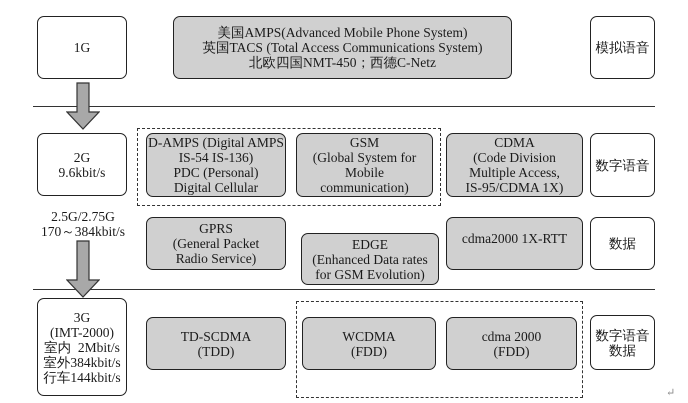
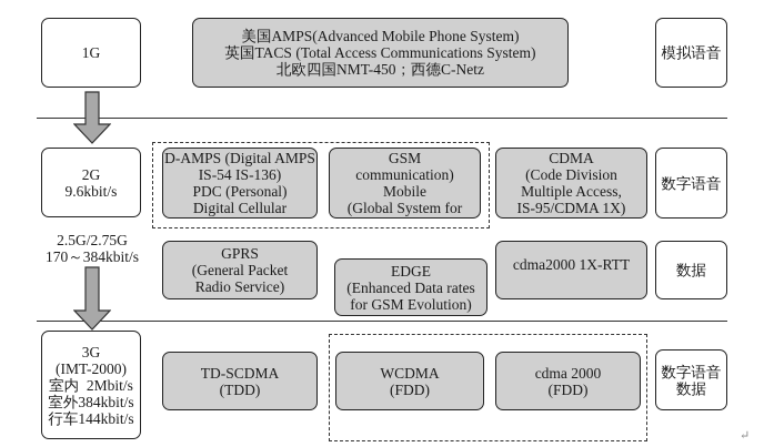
  1G
  美国AMPS(Advanced Mobile Phone System)
  英国TACS (Total Access Communications System)
  北欧四国NMT-450；西德C-Netz
  模拟语音
  2G
  9.6kbit/s
  D-AMPS (Digital AMPS
  IS-54 IS-136)
  PDC (Personal)
  Digital Cellular
  GSM
- (Global System for
+ communication)
  Mobile
- communication)
+ (Global System for
  CDMA
  (Code Division
  Multiple Access,
  IS-95/CDMA 1X)
  数字语音
  2.5G/2.75G
  170～384kbit/s
  GPRS
  (General Packet
  Radio Service)
  EDGE
  (Enhanced Data rates
  for GSM Evolution)
  cdma2000 1X-RTT
  数据
  3G
  (IMT-2000)
  室内 2Mbit/s
  室外384kbit/s
  行车144kbit/s
  TD-SCDMA
  (TDD)
  WCDMA
  (FDD)
  cdma 2000
  (FDD)
  数字语音
  数据
  ↵
